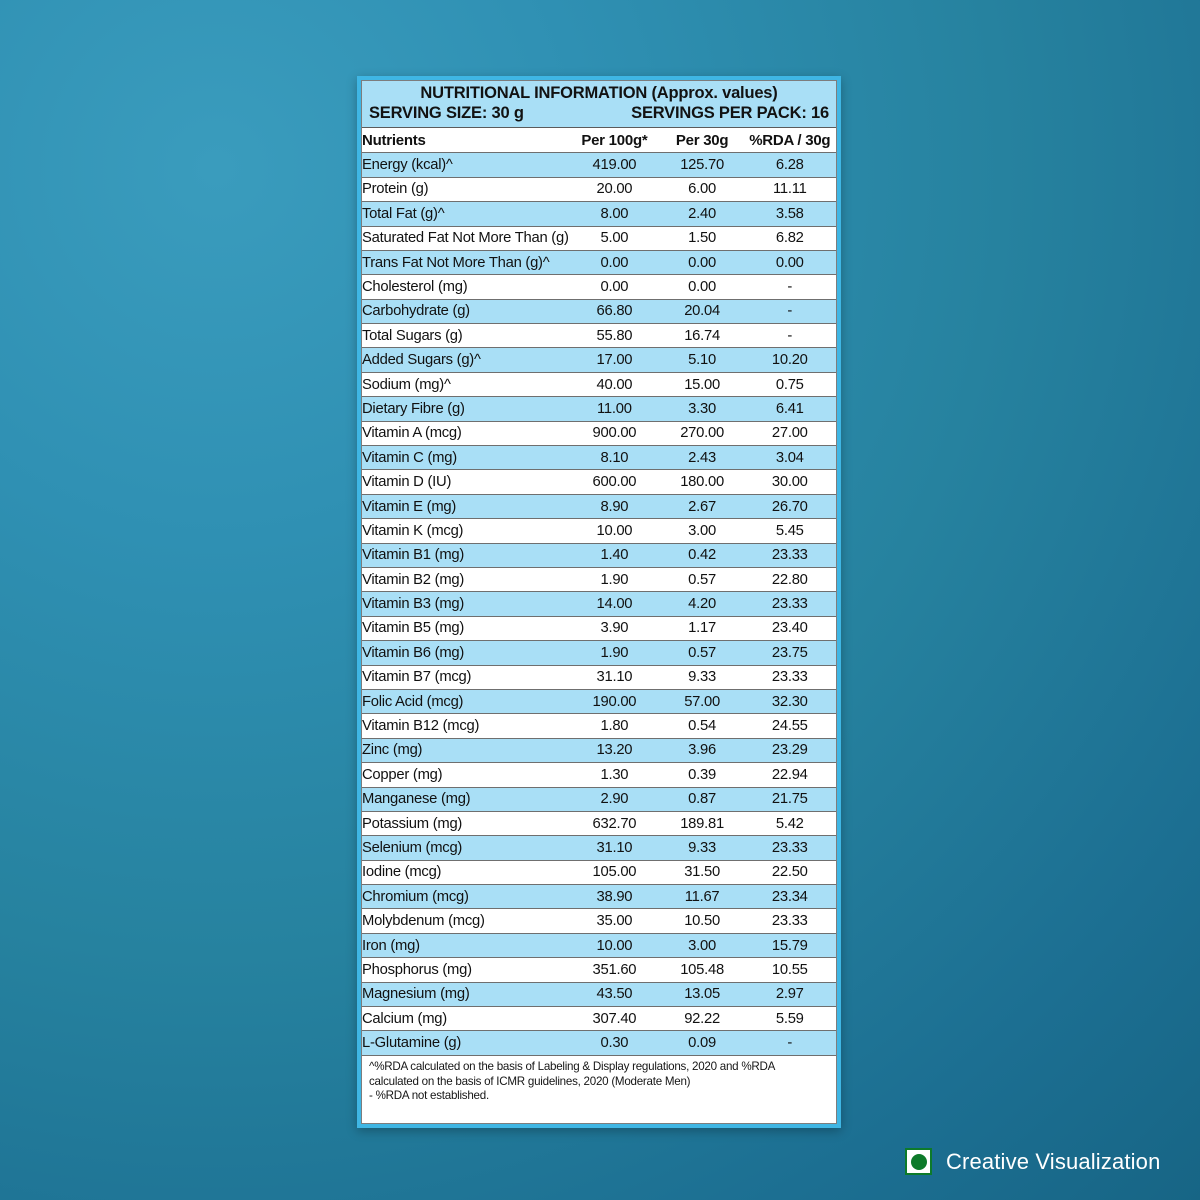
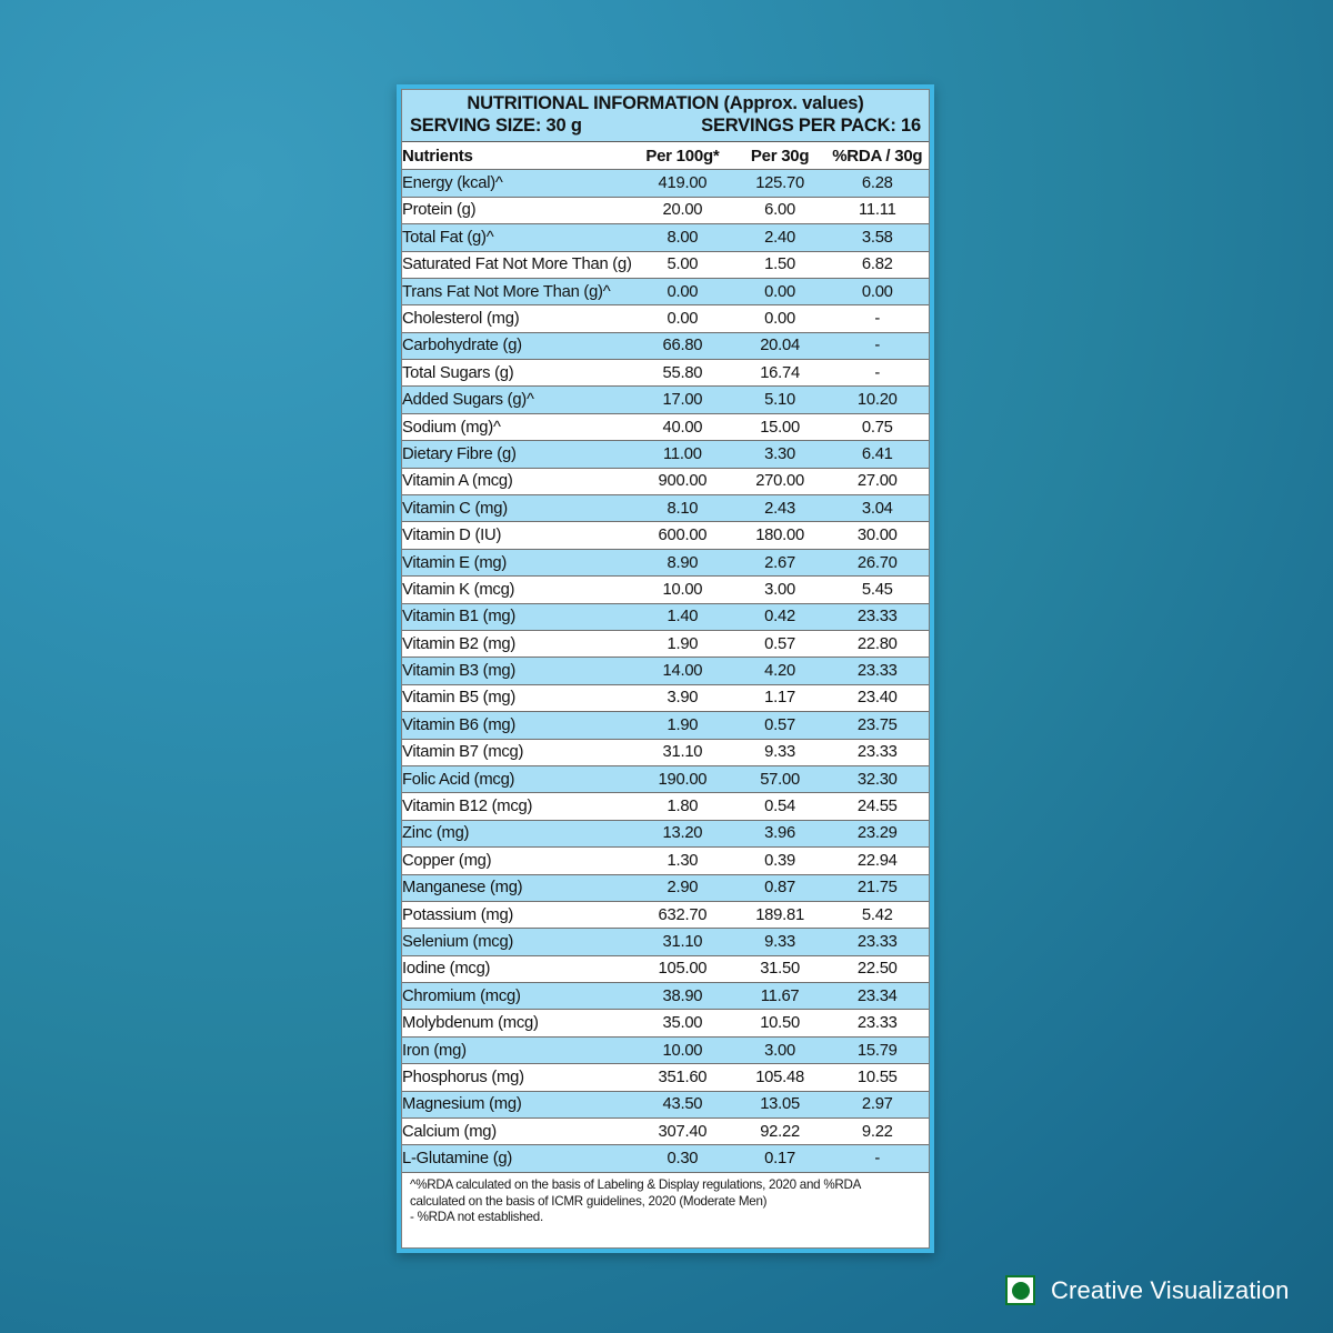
  NUTRITIONAL INFORMATION (Approx. values)
  SERVING SIZE: 30 g
  SERVINGS PER PACK: 16
  Nutrients	Per 100g*	Per 30g	%RDA / 30g
  Energy (kcal)^	419.00	125.70	6.28
  Protein (g)	20.00	6.00	11.11
  Total Fat (g)^	8.00	2.40	3.58
  Saturated Fat Not More Than (g)	5.00	1.50	6.82
  Trans Fat Not More Than (g)^	0.00	0.00	0.00
  Cholesterol (mg)	0.00	0.00	-
  Carbohydrate (g)	66.80	20.04	-
  Total Sugars (g)	55.80	16.74	-
  Added Sugars (g)^	17.00	5.10	10.20
  Sodium (mg)^	40.00	15.00	0.75
  Dietary Fibre (g)	11.00	3.30	6.41
  Vitamin A (mcg)	900.00	270.00	27.00
  Vitamin C (mg)	8.10	2.43	3.04
  Vitamin D (IU)	600.00	180.00	30.00
  Vitamin E (mg)	8.90	2.67	26.70
  Vitamin K (mcg)	10.00	3.00	5.45
  Vitamin B1 (mg)	1.40	0.42	23.33
  Vitamin B2 (mg)	1.90	0.57	22.80
  Vitamin B3 (mg)	14.00	4.20	23.33
  Vitamin B5 (mg)	3.90	1.17	23.40
  Vitamin B6 (mg)	1.90	0.57	23.75
  Vitamin B7 (mcg)	31.10	9.33	23.33
  Folic Acid (mcg)	190.00	57.00	32.30
  Vitamin B12 (mcg)	1.80	0.54	24.55
  Zinc (mg)	13.20	3.96	23.29
  Copper (mg)	1.30	0.39	22.94
  Manganese (mg)	2.90	0.87	21.75
  Potassium (mg)	632.70	189.81	5.42
  Selenium (mcg)	31.10	9.33	23.33
  Iodine (mcg)	105.00	31.50	22.50
  Chromium (mcg)	38.90	11.67	23.34
  Molybdenum (mcg)	35.00	10.50	23.33
  Iron (mg)	10.00	3.00	15.79
  Phosphorus (mg)	351.60	105.48	10.55
  Magnesium (mg)	43.50	13.05	2.97
- Calcium (mg)	307.40	92.22	5.59
+ Calcium (mg)	307.40	92.22	9.22
- L-Glutamine (g)	0.30	0.09	-
+ L-Glutamine (g)	0.30	0.17	-
  ^%RDA calculated on the basis of Labeling & Display regulations, 2020 and %RDA
  calculated on the basis of ICMR guidelines, 2020 (Moderate Men)
  - %RDA not established.
  Creative Visualization
